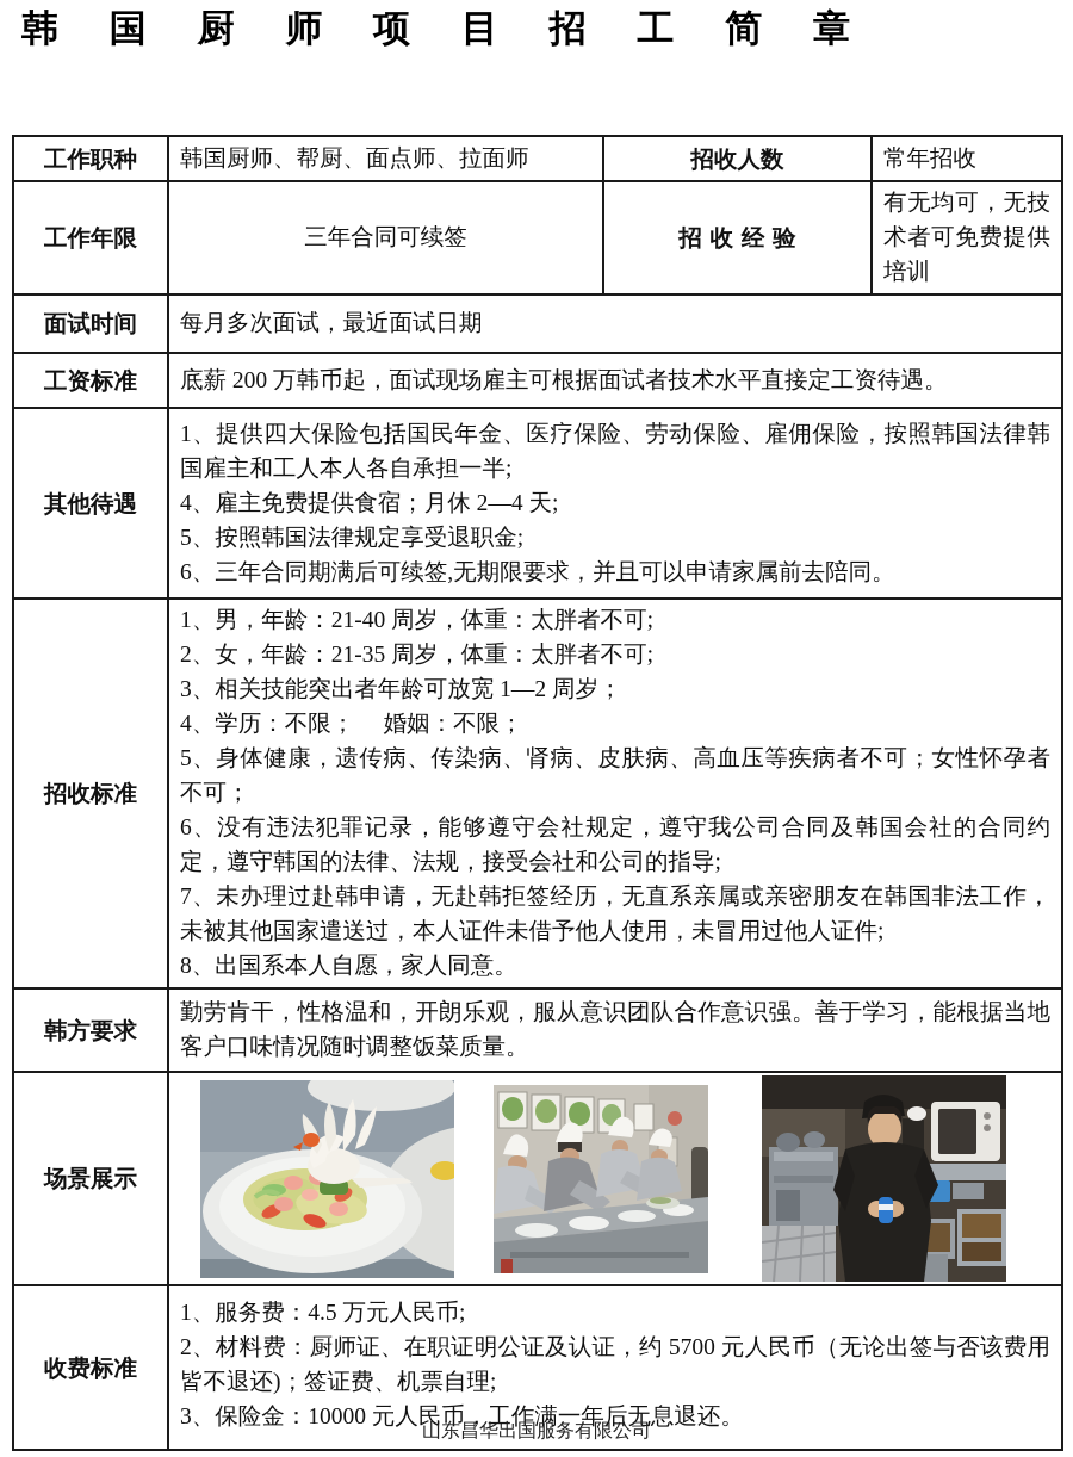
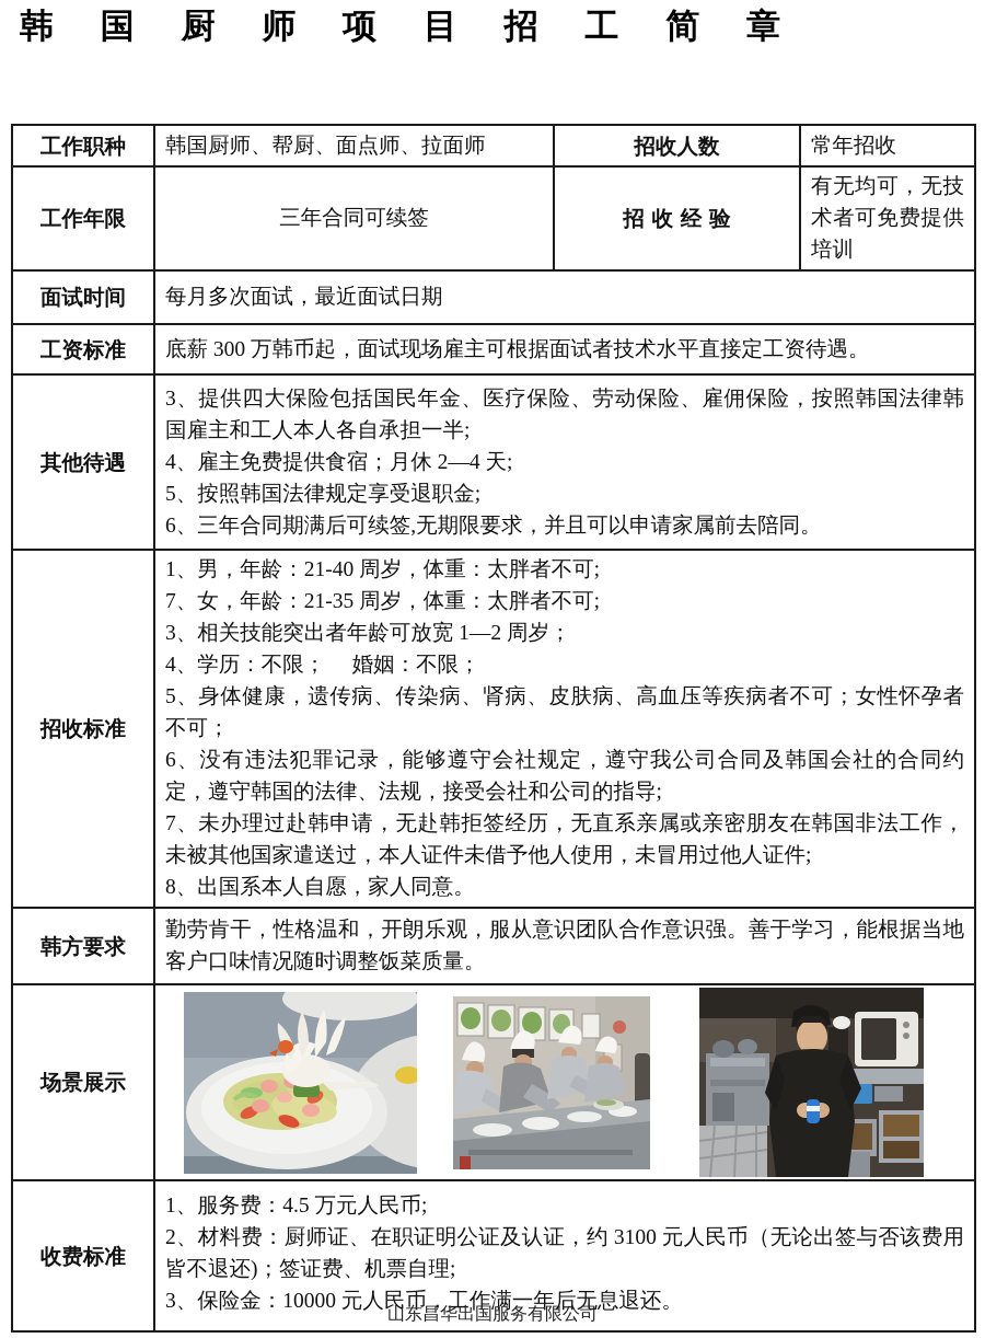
  韩 国 厨 师 项 目 招 工 简 章
  工作职种	韩国厨师、帮厨、面点师、拉面师	招收人数	常年招收
  工作年限	三年合同可续签	招 收 经 验	有无均可，无技术者可免费提供培训
  面试时间	每月多次面试，最近面试日期
- 工资标准	底薪 200 万韩币起，面试现场雇主可根据面试者技术水平直接定工资待遇。
+ 工资标准	底薪 300 万韩币起，面试现场雇主可根据面试者技术水平直接定工资待遇。
- 其他待遇	1、提供四大保险包括国民年金、医疗保险、劳动保险、雇佣保险，按照韩国法律韩国雇主和工人本人各自承担一半; 4、雇主免费提供食宿；月休 2—4 天; 5、按照韩国法律规定享受退职金; 6、三年合同期满后可续签,无期限要求，并且可以申请家属前去陪同。
+ 其他待遇	3、提供四大保险包括国民年金、医疗保险、劳动保险、雇佣保险，按照韩国法律韩国雇主和工人本人各自承担一半; 4、雇主免费提供食宿；月休 2—4 天; 5、按照韩国法律规定享受退职金; 6、三年合同期满后可续签,无期限要求，并且可以申请家属前去陪同。
- 招收标准	1、男，年龄：21-40 周岁，体重：太胖者不可; 2、女，年龄：21-35 周岁，体重：太胖者不可; 3、相关技能突出者年龄可放宽 1—2 周岁； 4、学历：不限； 婚姻：不限； 5、身体健康，遗传病、传染病、肾病、皮肤病、高血压等疾病者不可；女性怀孕者不可； 6、没有违法犯罪记录，能够遵守会社规定，遵守我公司合同及韩国会社的合同约定，遵守韩国的法律、法规，接受会社和公司的指导; 7、未办理过赴韩申请，无赴韩拒签经历，无直系亲属或亲密朋友在韩国非法工作，未被其他国家遣送过，本人证件未借予他人使用，未冒用过他人证件; 8、出国系本人自愿，家人同意。
+ 招收标准	1、男，年龄：21-40 周岁，体重：太胖者不可; 7、女，年龄：21-35 周岁，体重：太胖者不可; 3、相关技能突出者年龄可放宽 1—2 周岁； 4、学历：不限； 婚姻：不限； 5、身体健康，遗传病、传染病、肾病、皮肤病、高血压等疾病者不可；女性怀孕者不可； 6、没有违法犯罪记录，能够遵守会社规定，遵守我公司合同及韩国会社的合同约定，遵守韩国的法律、法规，接受会社和公司的指导; 7、未办理过赴韩申请，无赴韩拒签经历，无直系亲属或亲密朋友在韩国非法工作，未被其他国家遣送过，本人证件未借予他人使用，未冒用过他人证件; 8、出国系本人自愿，家人同意。
  韩方要求	勤劳肯干，性格温和，开朗乐观，服从意识团队合作意识强。善于学习，能根据当地客户口味情况随时调整饭菜质量。
  场景展示
- 收费标准	1、服务费：4.5 万元人民币; 2、材料费：厨师证、在职证明公证及认证，约 5700 元人民币（无论出签与否该费用皆不退还)；签证费、机票自理; 3、保险金：10000 元人民币，工作满一年后无息退还。
+ 收费标准	1、服务费：4.5 万元人民币; 2、材料费：厨师证、在职证明公证及认证，约 3100 元人民币（无论出签与否该费用皆不退还)；签证费、机票自理; 3、保险金：10000 元人民币，工作满一年后无息退还。
  山东昌华出国服务有限公司
